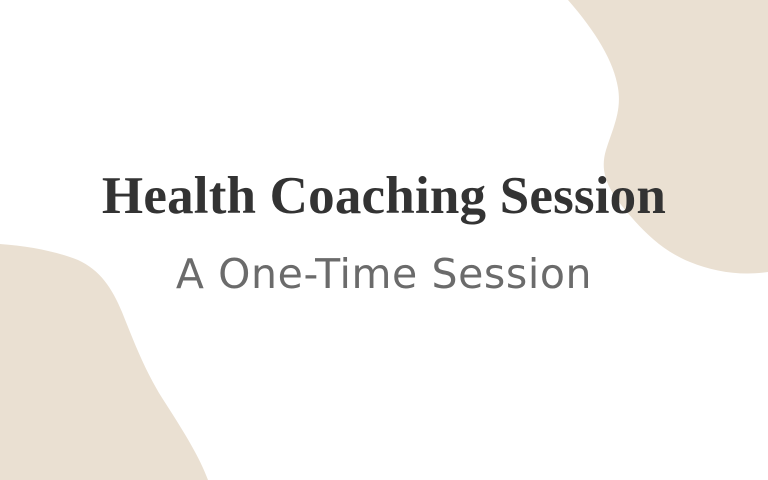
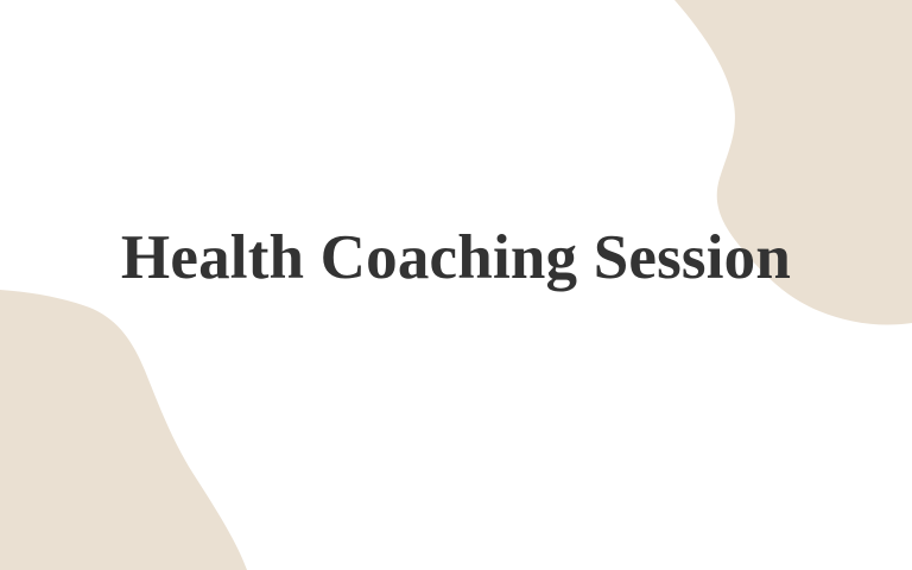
  Health Coaching Session
- A One-Time Session
